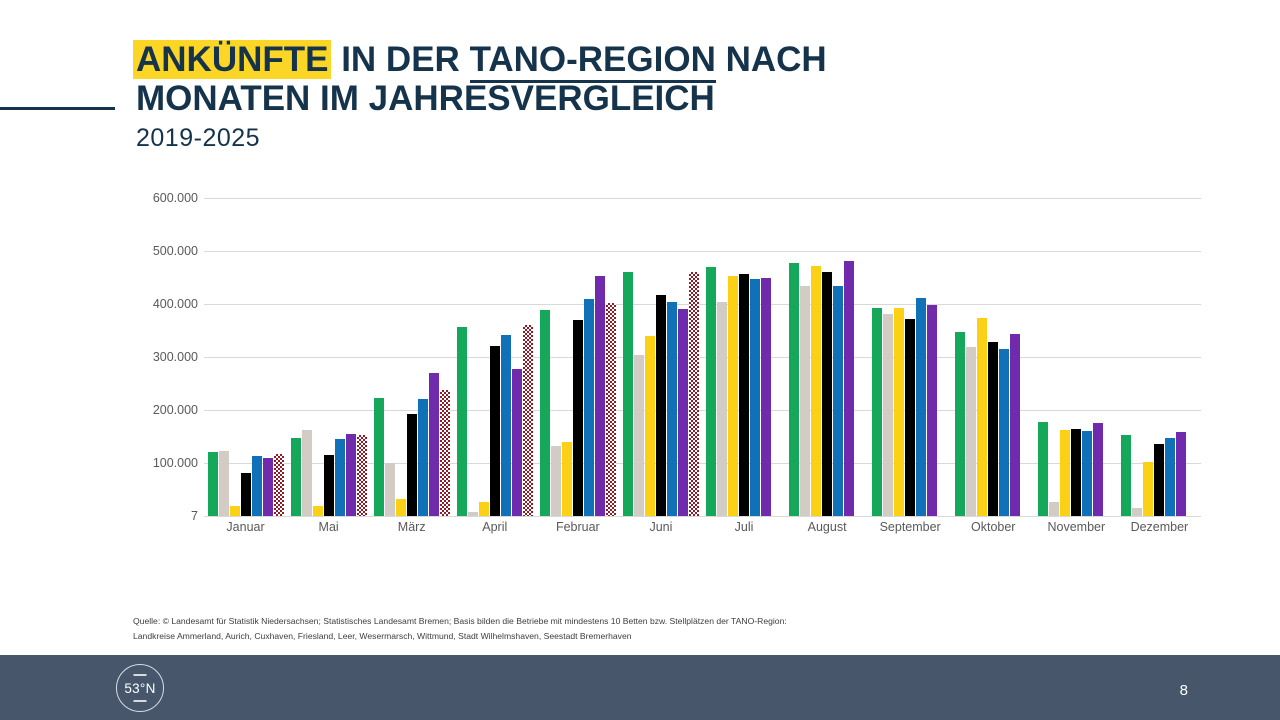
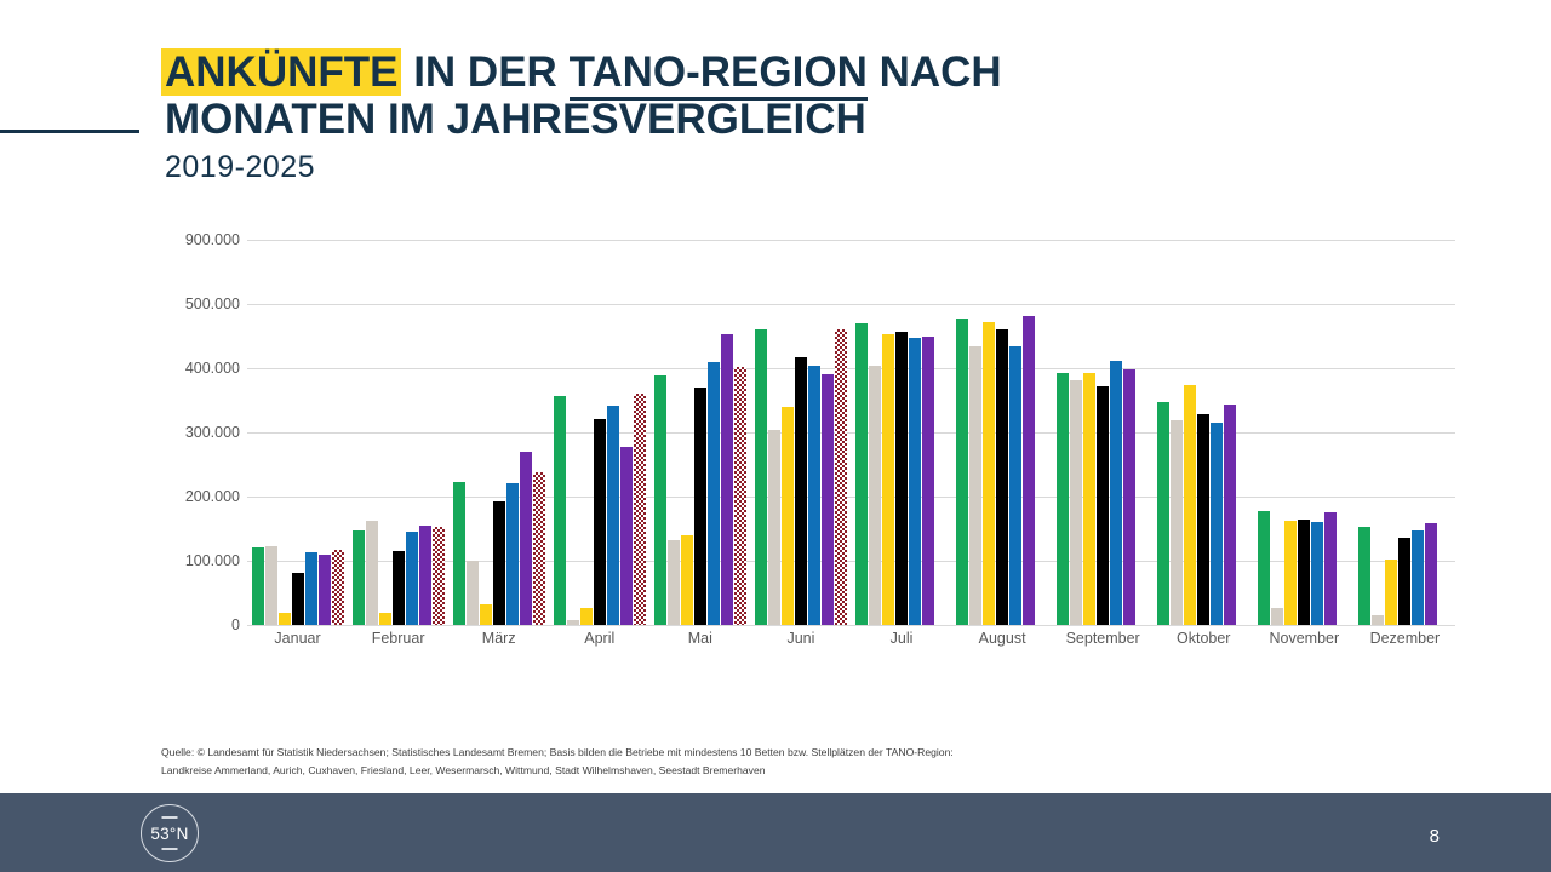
  ANKÜNFTE IN DER TANO-REGION NACH
  MONATEN IM JAHRESVERGLEICH
  2019-2025
- 600.000
+ 900.000
  500.000
  400.000
  300.000
  200.000
  100.000
- 7
+ 0
  Januar
- Mai
+ Februar
  März
  April
- Februar
+ Mai
  Juni
  Juli
  August
  September
  Oktober
  November
  Dezember
  Quelle: © Landesamt für Statistik Niedersachsen; Statistisches Landesamt Bremen; Basis bilden die Betriebe mit mindestens 10 Betten bzw. Stellplätzen der TANO-Region:
  Landkreise Ammerland, Aurich, Cuxhaven, Friesland, Leer, Wesermarsch, Wittmund, Stadt Wilhelmshaven, Seestadt Bremerhaven
  53°N
  8
